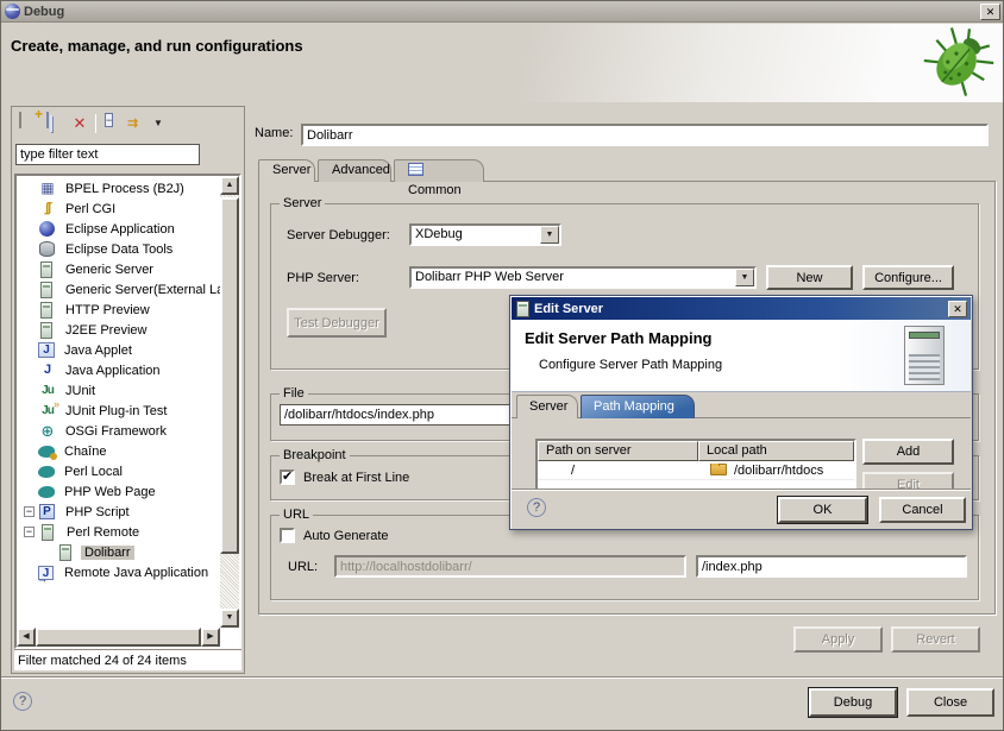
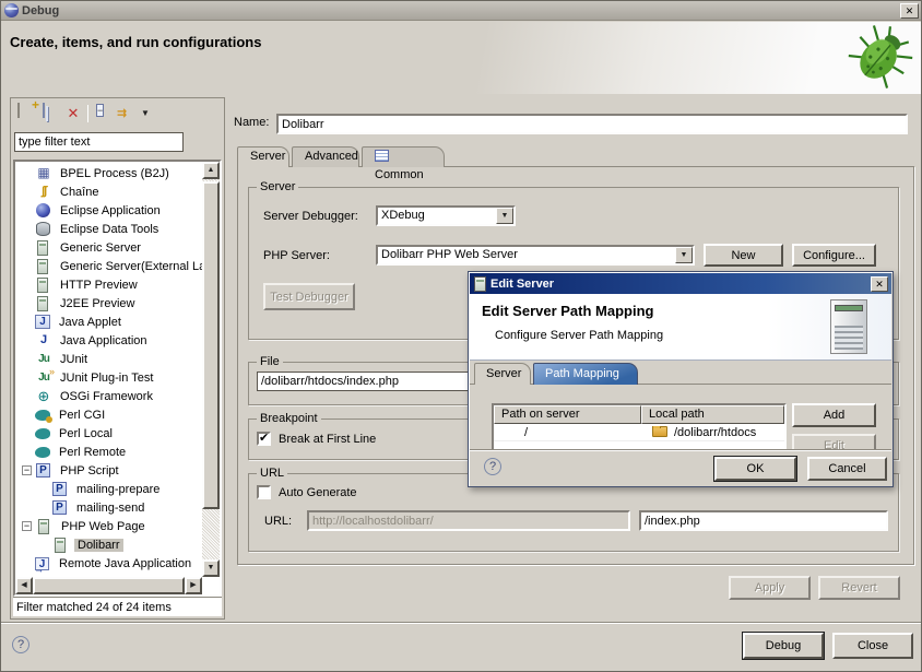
  Debug
  ✕
- Create, manage, and run configurations
+ Create, items, and run configurations
  ✕
  −
  ⇉
  ▼
  type filter text
  BPEL Process (B2J)
- Perl CGI
+ Chaîne
  Eclipse Application
  Eclipse Data Tools
  Generic Server
  Generic Server(External L
  HTTP Preview
  J2EE Preview
  Java Applet
  Java Application
  JUnit
  JUnit Plug-in Test
  OSGi Framework
- Chaîne
+ Perl CGI
  Perl Local
- PHP Web Page
+ Perl Remote
  −
  PHP Script
+ mailing-prepare
+ mailing-send
  −
- Perl Remote
+ PHP Web Page
  Dolibarr
  Remote Java Application
  Filter matched 24 of 24 items
  Name:
  Dolibarr
  Server
  Advanced
  Common
  Server
  Server Debugger:
  XDebug
  PHP Server:
  Dolibarr PHP Web Server
  New
  Configure...
  Test Debugger
  File
  /dolibarr/htdocs/index.php
  Breakpoint
  ✔
  Break at First Line
  URL
  Auto Generate
  URL:
  http://localhostdolibarr/
  /index.php
  Apply
  Revert
  ?
  Debug
  Close
  Edit Server
  ✕
  Edit Server Path Mapping
  Configure Server Path Mapping
  Server
  Path Mapping
  Path on server
  Local path
  /
  /dolibarr/htdocs
  Add
  Edit
  ?
  OK
  Cancel
